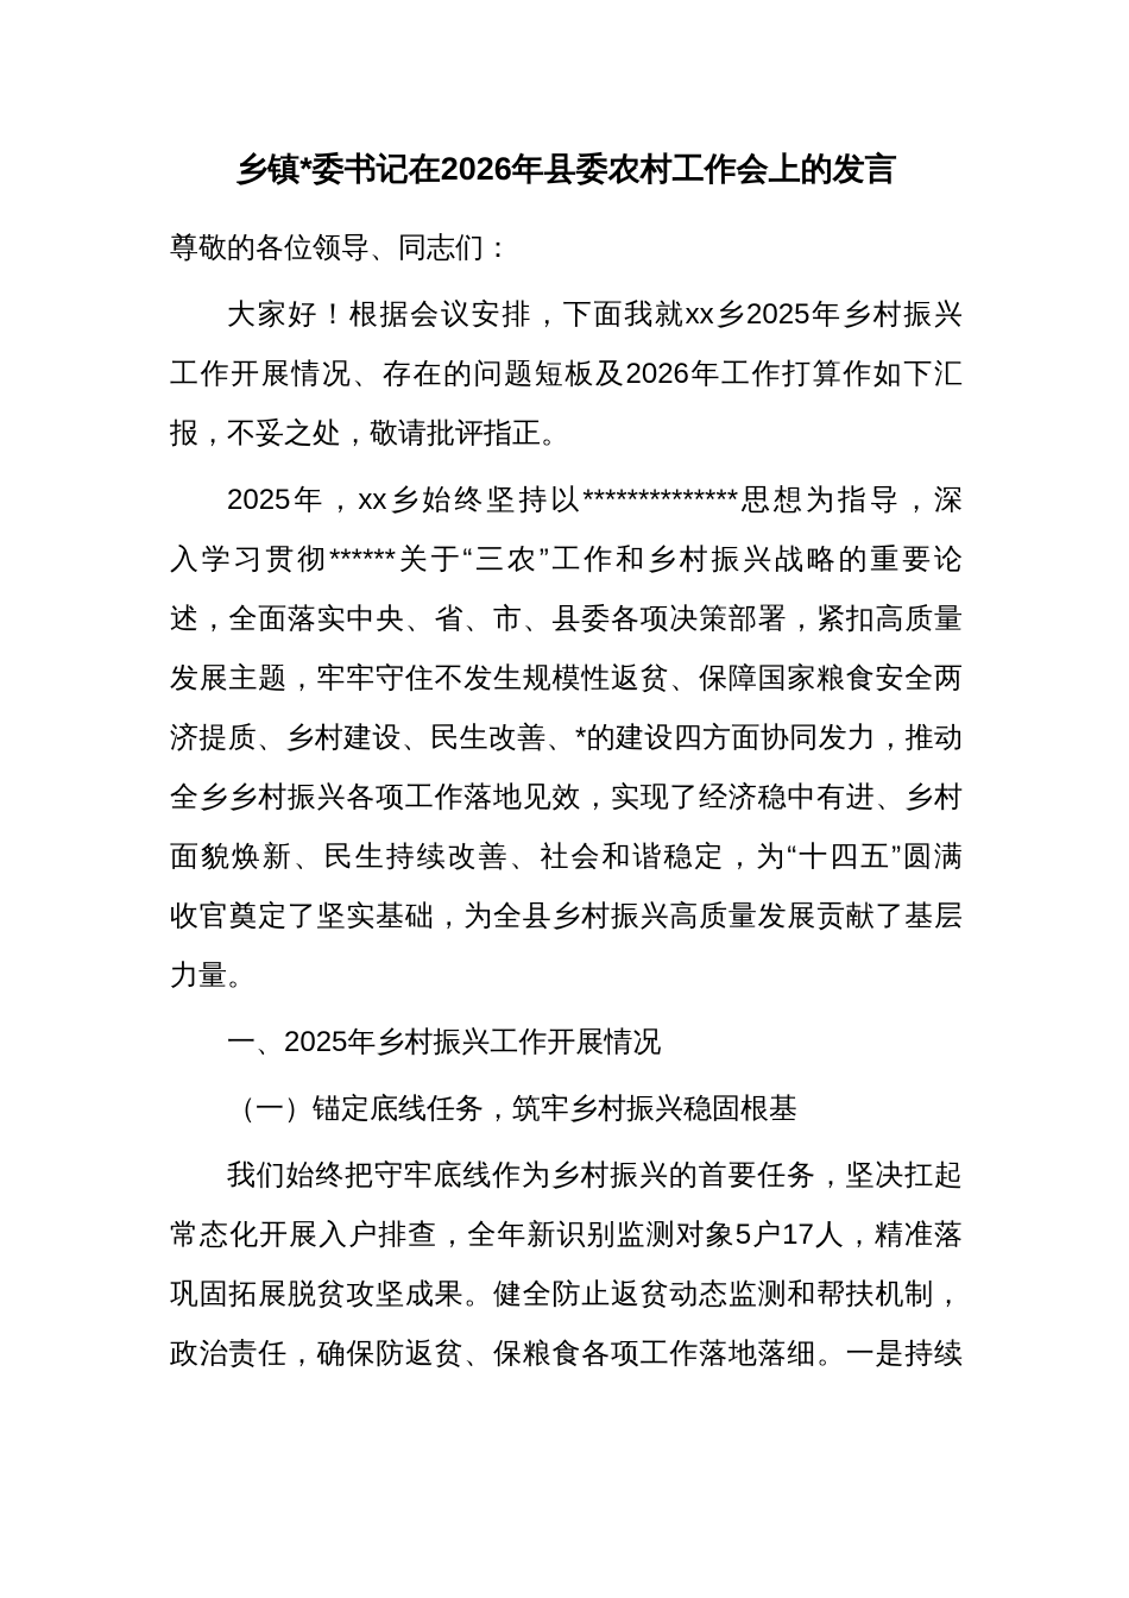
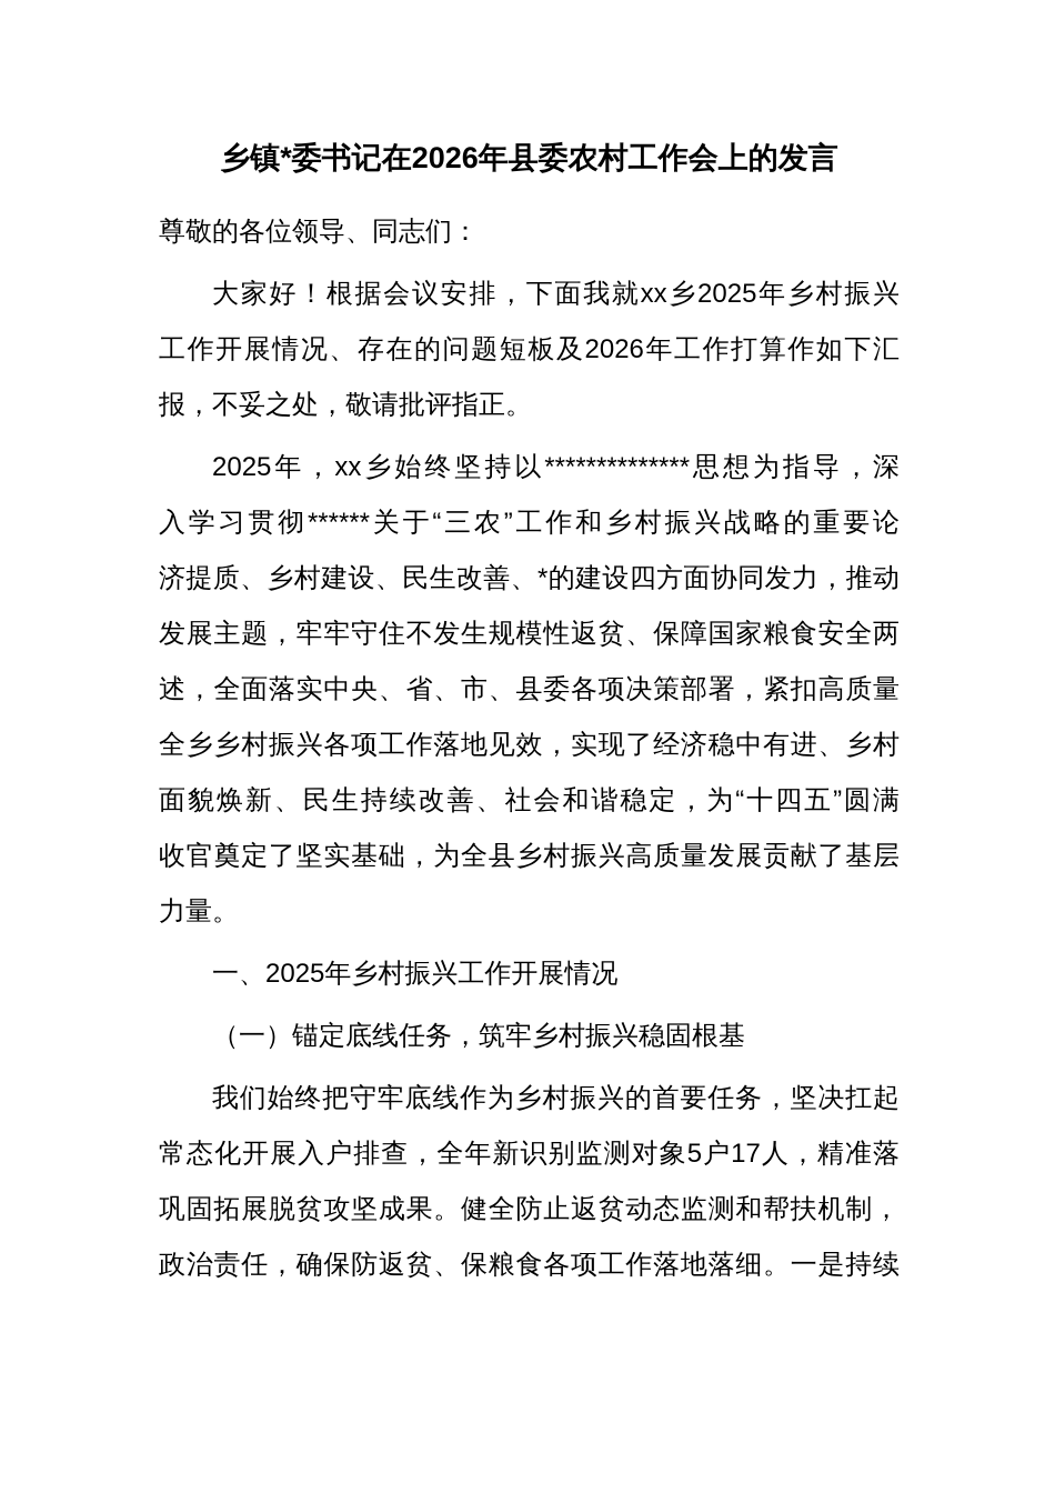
  乡镇*委书记在2026年县委农村工作会上的发言
  尊敬的各位领导、同志们：
  大家好！根据会议安排，下面我就xx乡2025年乡村振兴
  工作开展情况、存在的问题短板及2026年工作打算作如下汇
  报，不妥之处，敬请批评指正。
  2025年，xx乡始终坚持以**************思想为指导，深
  入学习贯彻******关于“三农”工作和乡村振兴战略的重要论
- 述，全面落实中央、省、市、县委各项决策部署，紧扣高质量
+ 济提质、乡村建设、民生改善、*的建设四方面协同发力，推动
  发展主题，牢牢守住不发生规模性返贫、保障国家粮食安全两
- 济提质、乡村建设、民生改善、*的建设四方面协同发力，推动
+ 述，全面落实中央、省、市、县委各项决策部署，紧扣高质量
  全乡乡村振兴各项工作落地见效，实现了经济稳中有进、乡村
  面貌焕新、民生持续改善、社会和谐稳定，为“十四五”圆满
  收官奠定了坚实基础，为全县乡村振兴高质量发展贡献了基层
  力量。
  一、2025年乡村振兴工作开展情况
  （一）锚定底线任务，筑牢乡村振兴稳固根基
  我们始终把守牢底线作为乡村振兴的首要任务，坚决扛起
  常态化开展入户排查，全年新识别监测对象5户17人，精准落
  巩固拓展脱贫攻坚成果。健全防止返贫动态监测和帮扶机制，
  政治责任，确保防返贫、保粮食各项工作落地落细。一是持续
